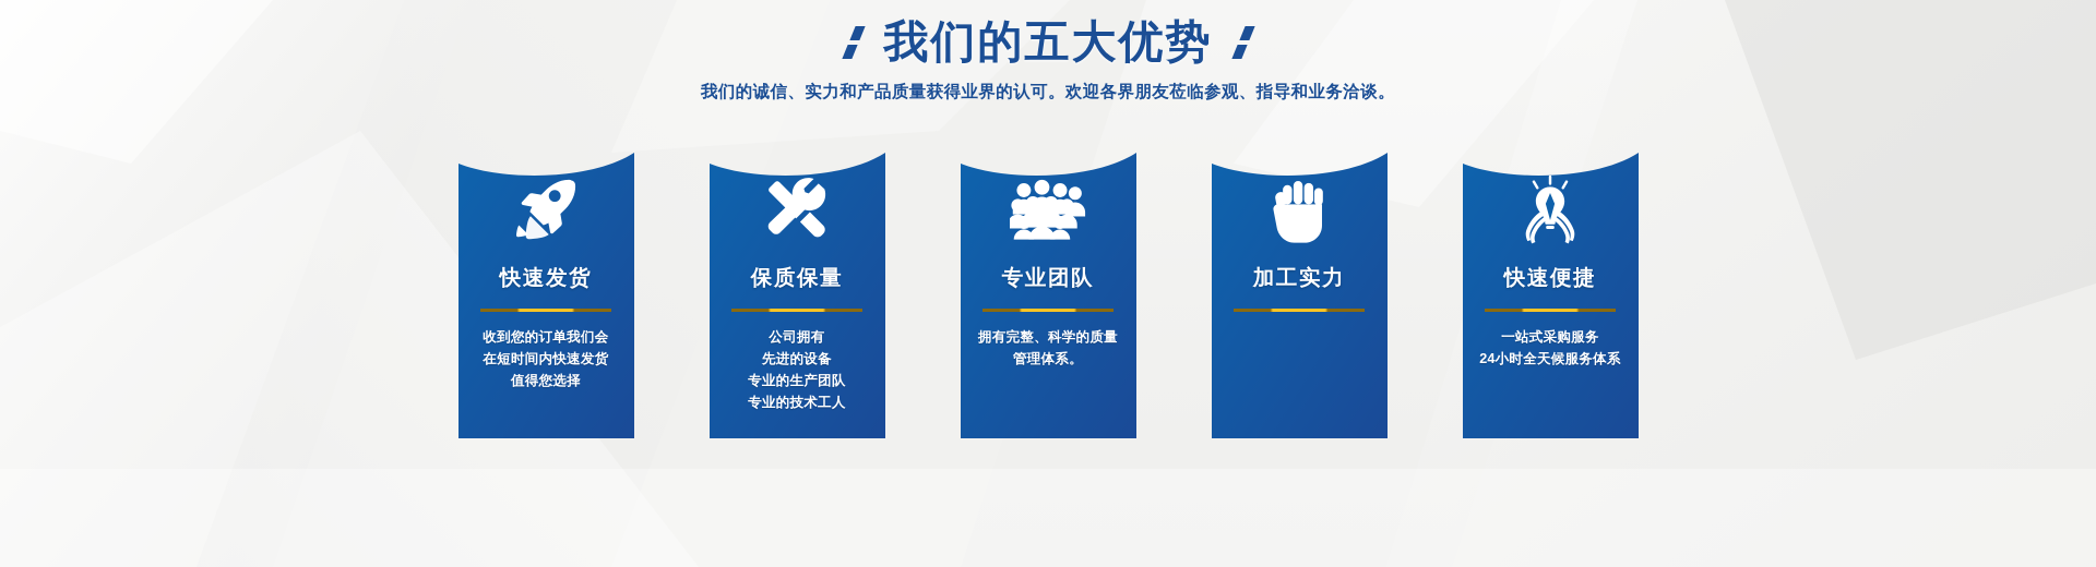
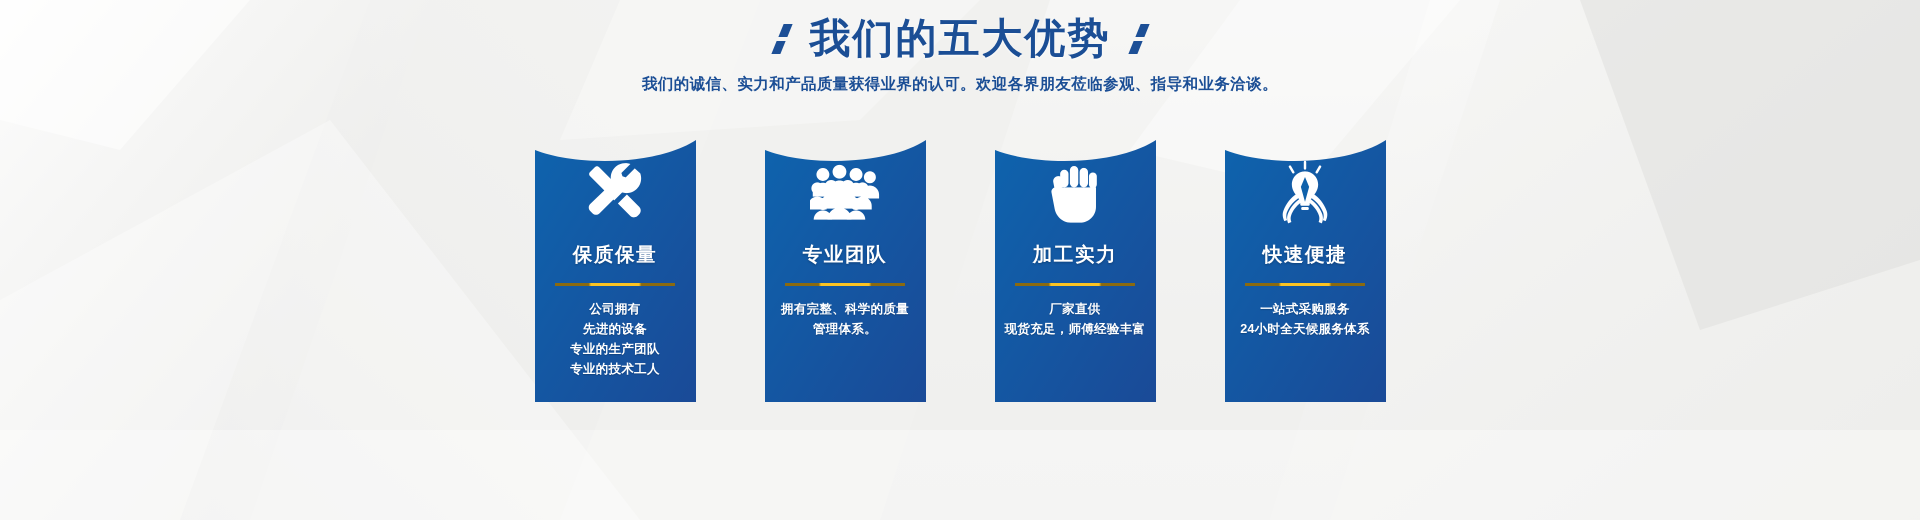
  我们的五大优势
  我们的诚信、实力和产品质量获得业界的认可。欢迎各界朋友莅临参观、指导和业务洽谈。
- 快速发货
- 收到您的订单我们会
- 在短时间内快速发货
- 值得您选择
  保质保量
  公司拥有
  先进的设备
  专业的生产团队
  专业的技术工人
  专业团队
  拥有完整、科学的质量
  管理体系。
  加工实力
+ 厂家直供
+ 现货充足，师傅经验丰富
  快速便捷
  一站式采购服务
  24小时全天候服务体系
